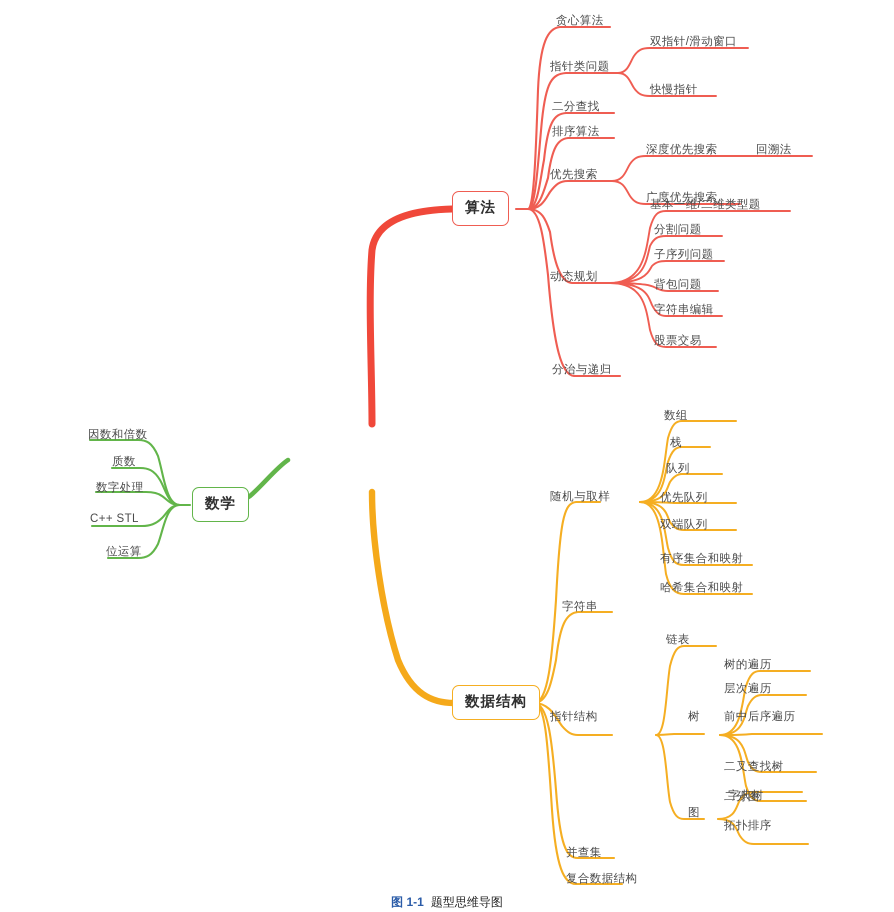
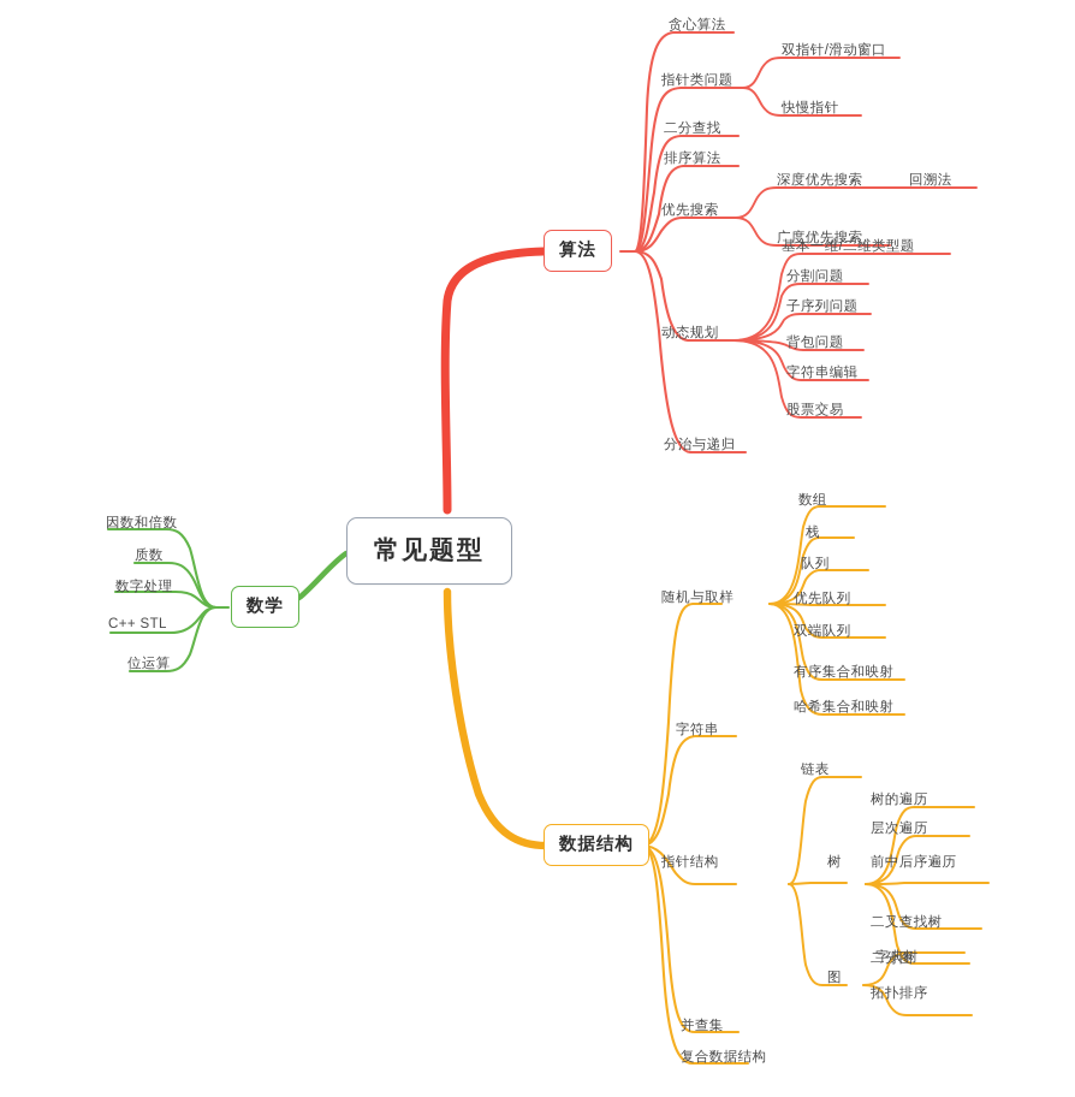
+ 常见题型
  算法
  数学
  数据结构
  贪心算法
  指针类问题
  二分查找
  排序算法
  优先搜索
  动态规划
  分治与递归
  双指针/滑动窗口
  快慢指针
  深度优先搜索
  回溯法
  广度优先搜索
  基本一维/二维类型题
  分割问题
  子序列问题
  背包问题
  字符串编辑
  股票交易
  因数和倍数
  质数
  数字处理
  C++ STL
  位运算
  随机与取样
  字符串
  指针结构
  并查集
  复合数据结构
  数组
  栈
  队列
  优先队列
  双端队列
  有序集合和映射
  哈希集合和映射
  链表
  树
  图
  树的遍历
  层次遍历
  前中后序遍历
  二叉查找树
  字典树
  二分图
  拓扑排序
- 图 1-1 题型思维导图
